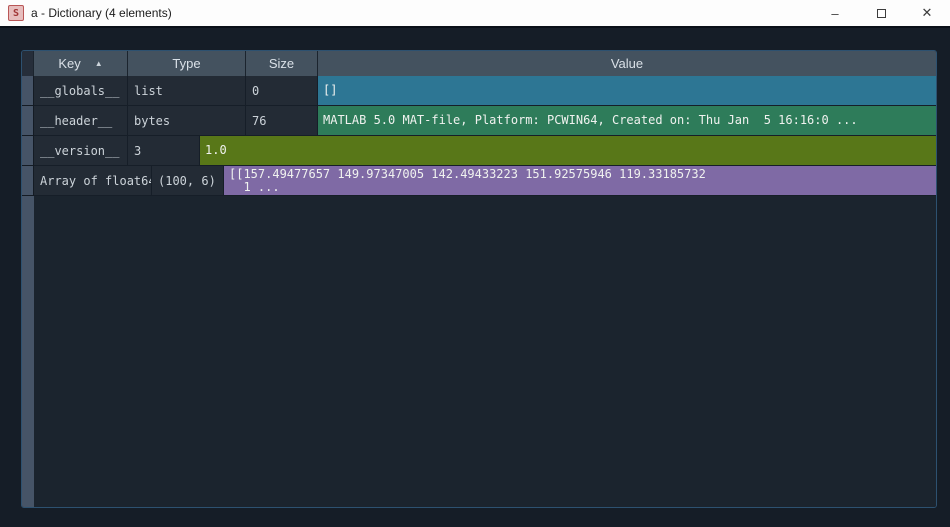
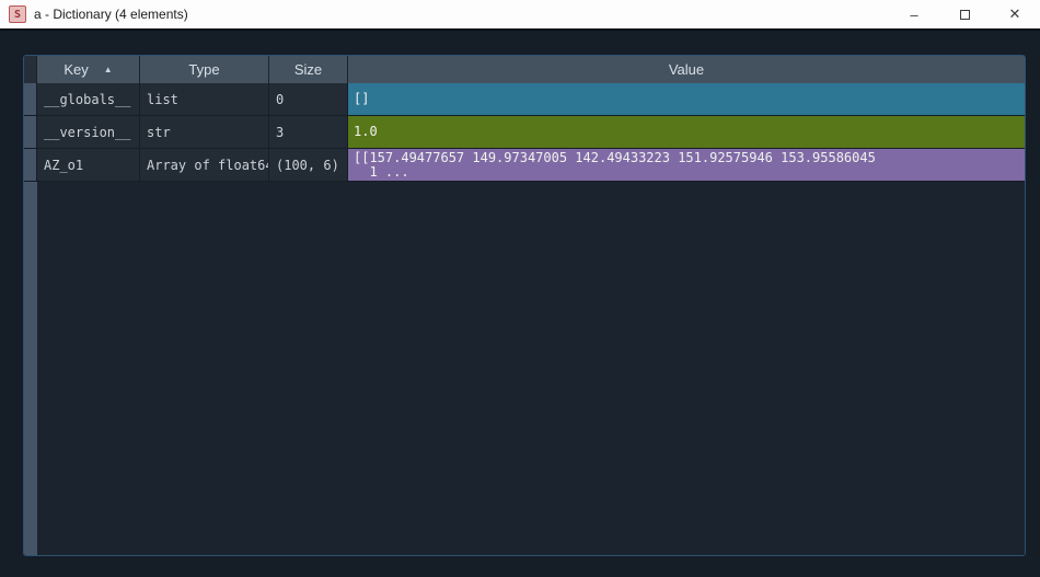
  S
  a - Dictionary (4 elements)
  –
  ✕
  Key
  ▲
  Type
  Size
  Value
  __globals__
  list
  0
  []
- __header__
- bytes
- 76
- MATLAB 5.0 MAT-file, Platform: PCWIN64, Created on: Thu Jan 5 16:16:0 ...
  __version__
+ str
  3
  1.0
+ AZ_o1
  Array of float6
  (100, 6)
- [[157.49477657 149.97347005 142.49433223 151.92575946 119.33185732
+ [[157.49477657 149.97347005 142.49433223 151.92575946 153.95586045
  1 ...
